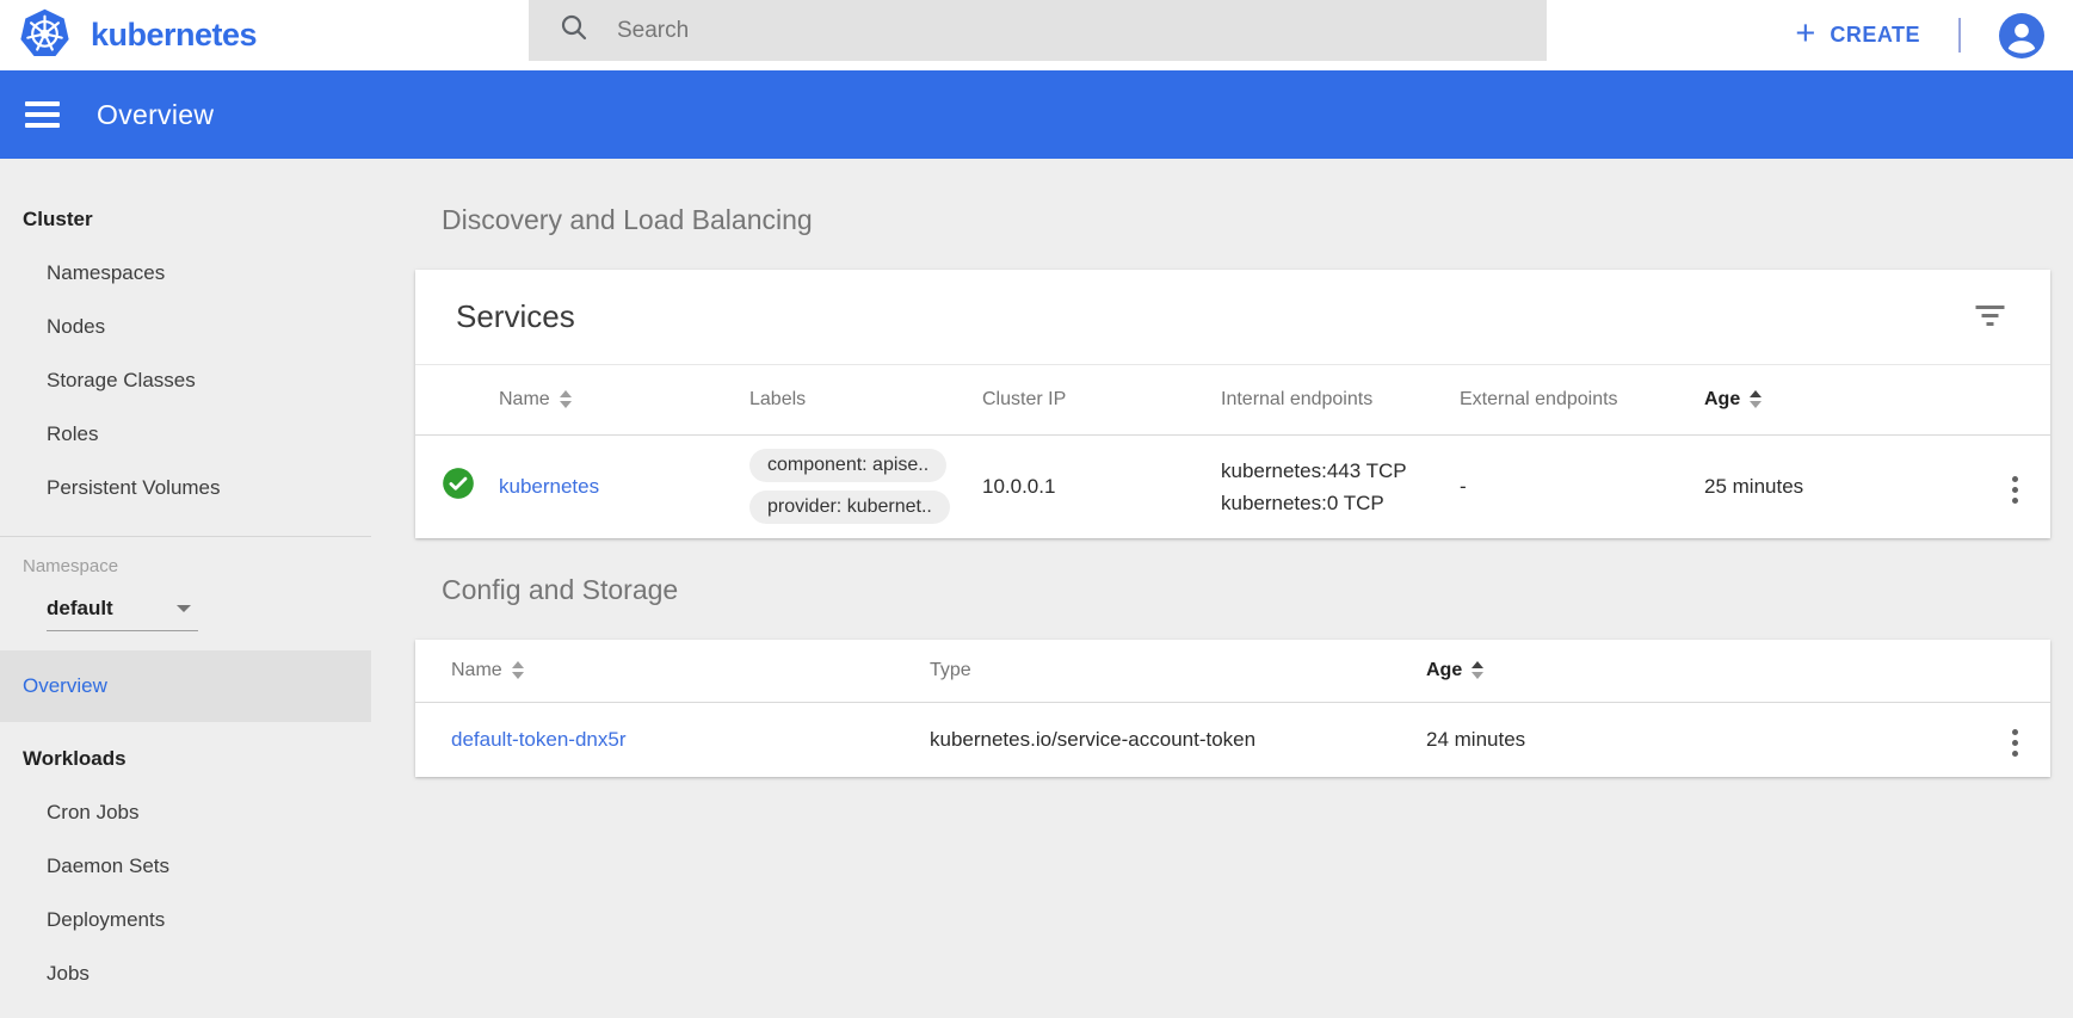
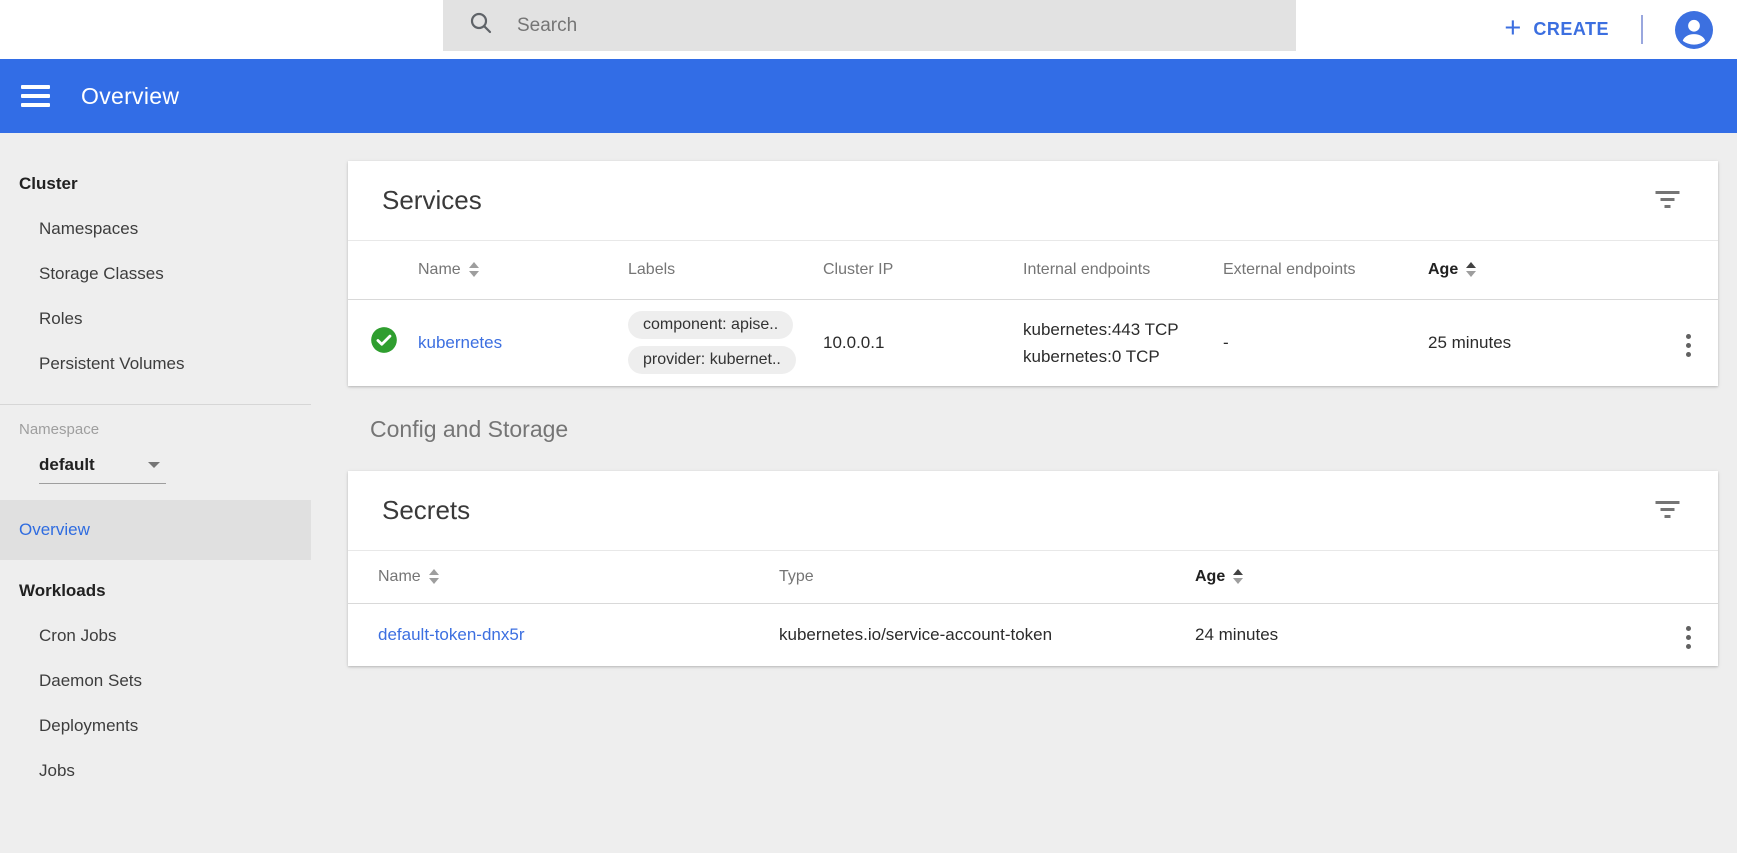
- kubernetes
  Search
  +
  CREATE
  Overview
  Cluster
  Namespaces
- Nodes
  Storage Classes
  Roles
  Persistent Volumes
  Namespace
  default
  Overview
  Workloads
  Cron Jobs
  Daemon Sets
  Deployments
  Jobs
- Discovery and Load Balancing
  Services
  	Name	Labels	Cluster IP	Internal endpoints	External endpoints	Age
  	kubernetes	component: apise.. provider: kubernet..	10.0.0.1	kubernetes:443 TCP kubernetes:0 TCP	-	25 minutes
  Config and Storage
+ Secrets
  Name	Type	Age
  default-token-dnx5r	kubernetes.io/service-account-token	24 minutes
